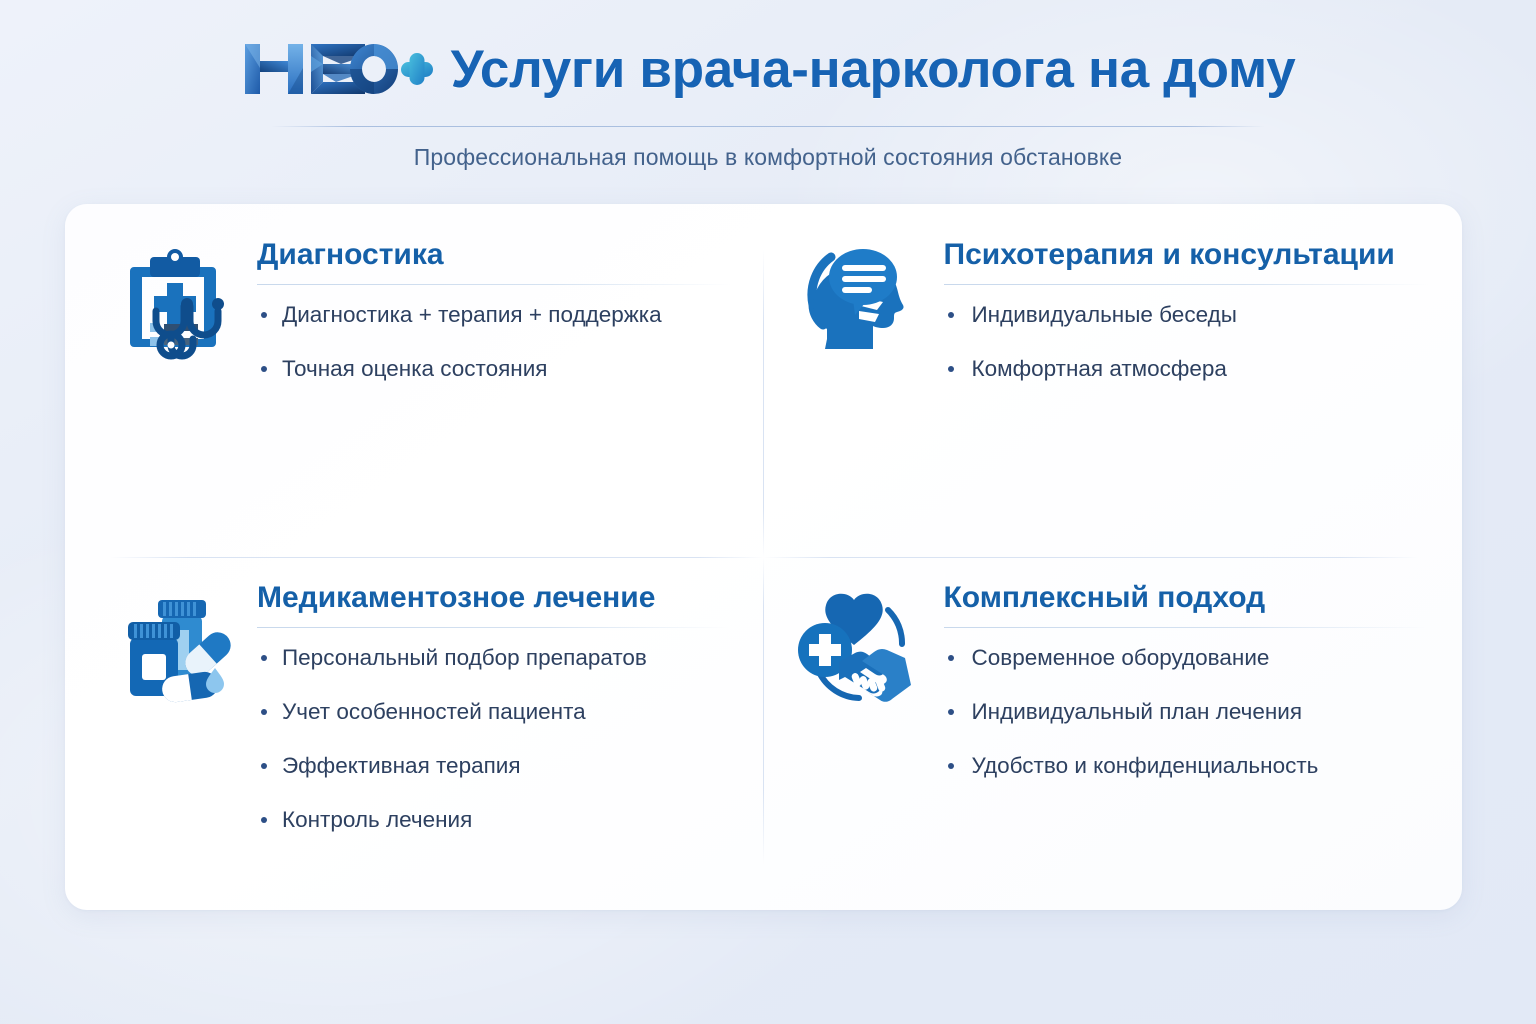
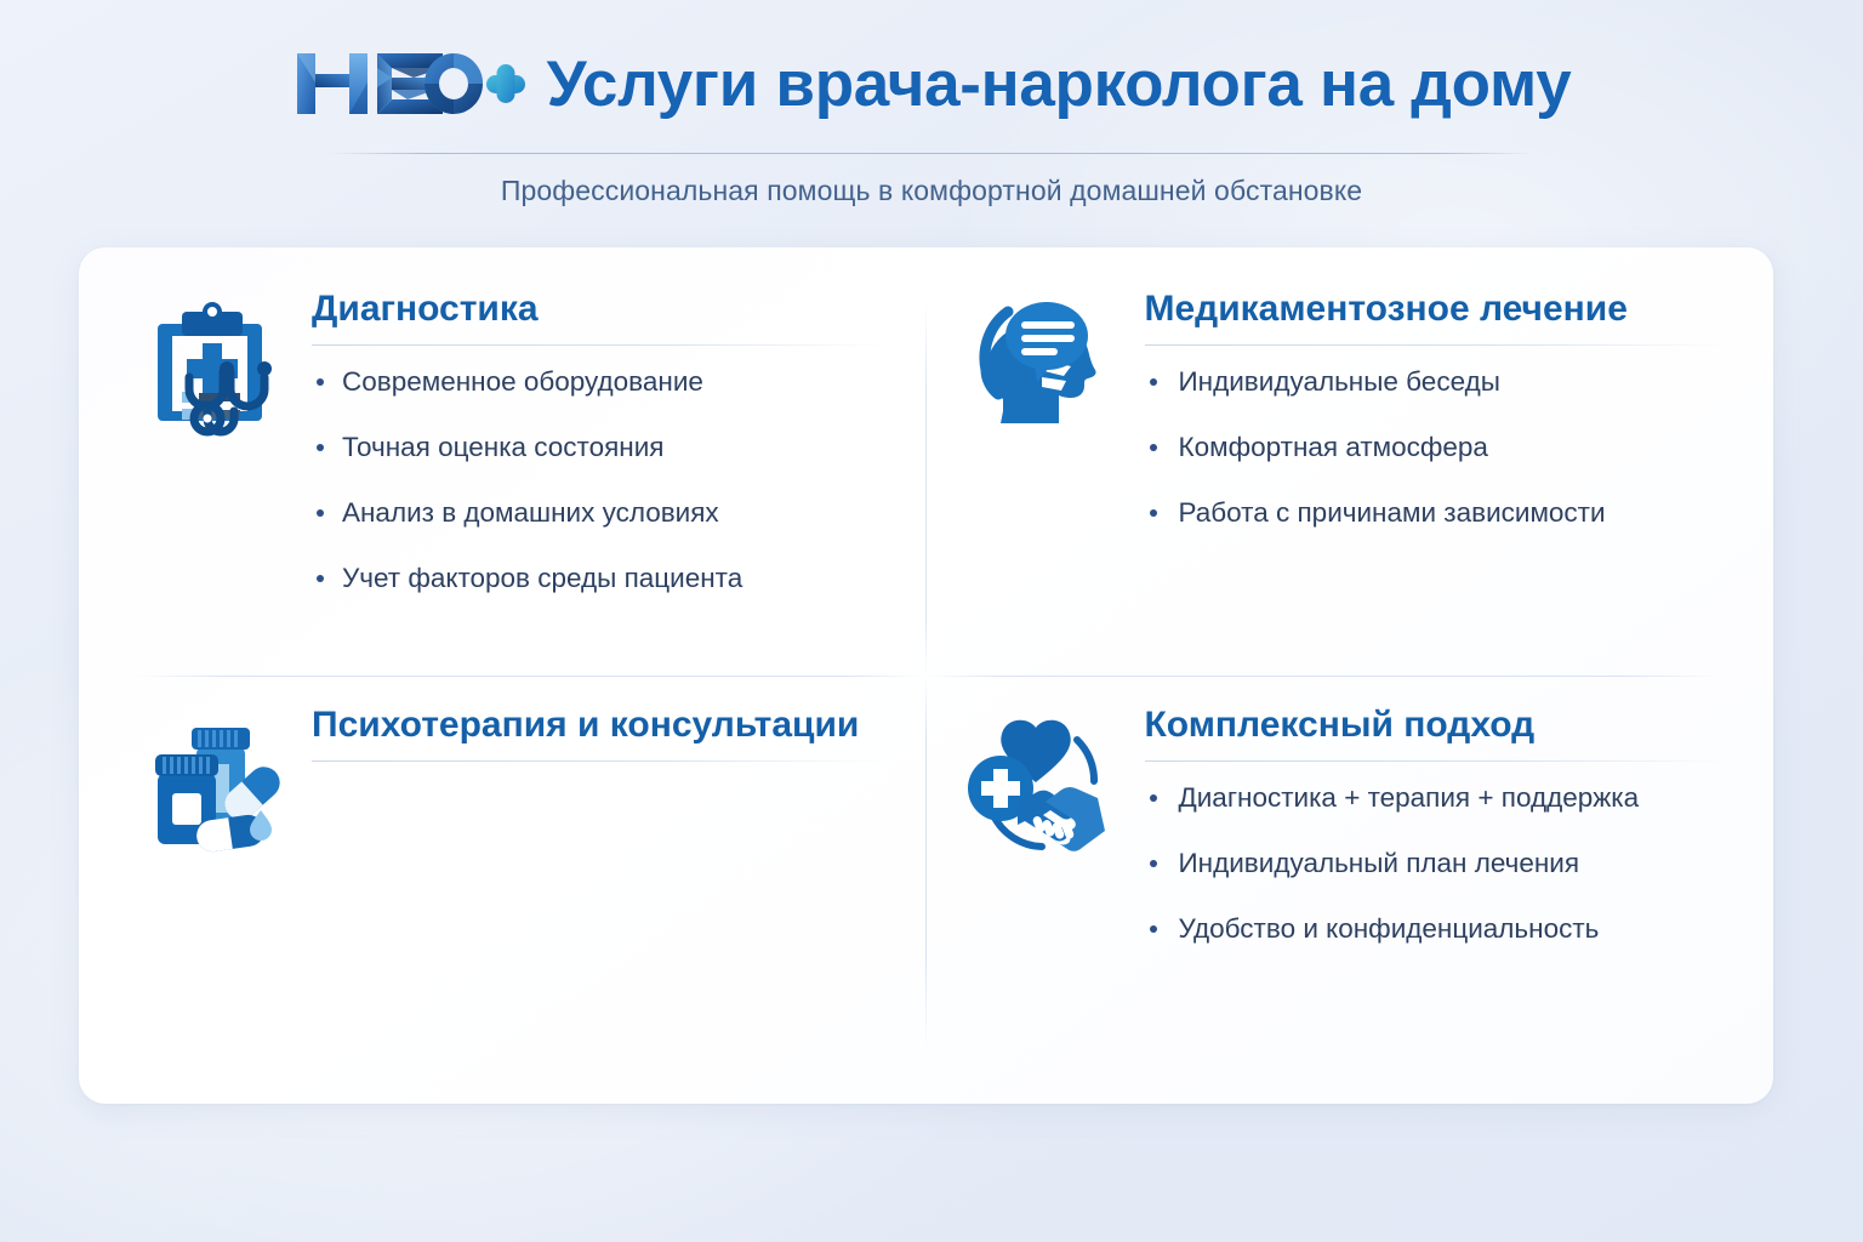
  Услуги врача-нарколога на дому
- Профессиональная помощь в комфортной состояния обстановке
+ Профессиональная помощь в комфортной домашней обстановке
  Диагностика
- Диагностика + терапия + поддержка
+ Современное оборудование
  Точная оценка состояния
+ Анализ в домашних условиях
+ Учет факторов среды пациента
- Психотерапия и консультации
+ Медикаментозное лечение
  Индивидуальные беседы
  Комфортная атмосфера
+ Работа с причинами зависимости
- Медикаментозное лечение
+ Психотерапия и консультации
- Персональный подбор препаратов
- Учет особенностей пациента
- Эффективная терапия
- Контроль лечения
  Комплексный подход
- Современное оборудование
+ Диагностика + терапия + поддержка
  Индивидуальный план лечения
  Удобство и конфиденциальность
